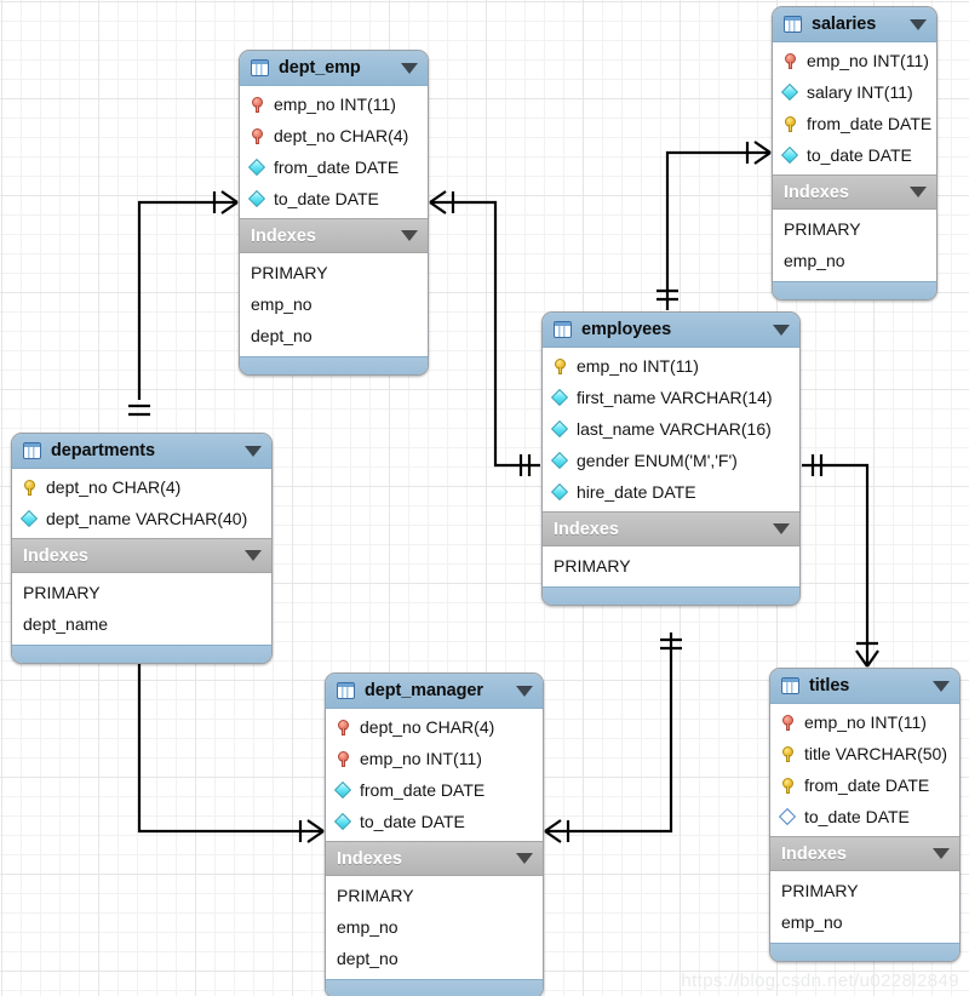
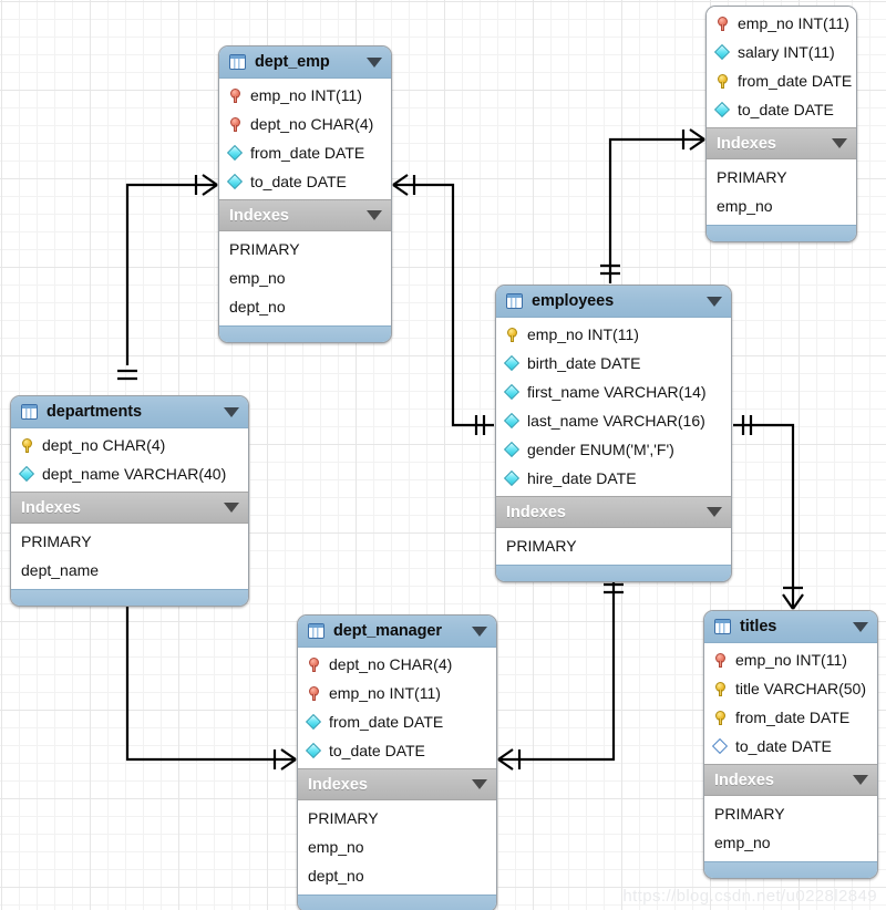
  dept_emp
  emp_no INT(11)
  dept_no CHAR(4)
  from_date DATE
  to_date DATE
  Indexes
  PRIMARY
  emp_no
  dept_no
- salaries
  emp_no INT(11)
  salary INT(11)
  from_date DATE
  to_date DATE
  Indexes
  PRIMARY
  emp_no
  employees
  emp_no INT(11)
+ birth_date DATE
  first_name VARCHAR(14)
  last_name VARCHAR(16)
  gender ENUM('M','F')
  hire_date DATE
  Indexes
  PRIMARY
  departments
  dept_no CHAR(4)
  dept_name VARCHAR(40)
  Indexes
  PRIMARY
  dept_name
  dept_manager
  dept_no CHAR(4)
  emp_no INT(11)
  from_date DATE
  to_date DATE
  Indexes
  PRIMARY
  emp_no
  dept_no
  titles
  emp_no INT(11)
  title VARCHAR(50)
  from_date DATE
  to_date DATE
  Indexes
  PRIMARY
  emp_no
  https://blog.csdn.net/u0228l2849
